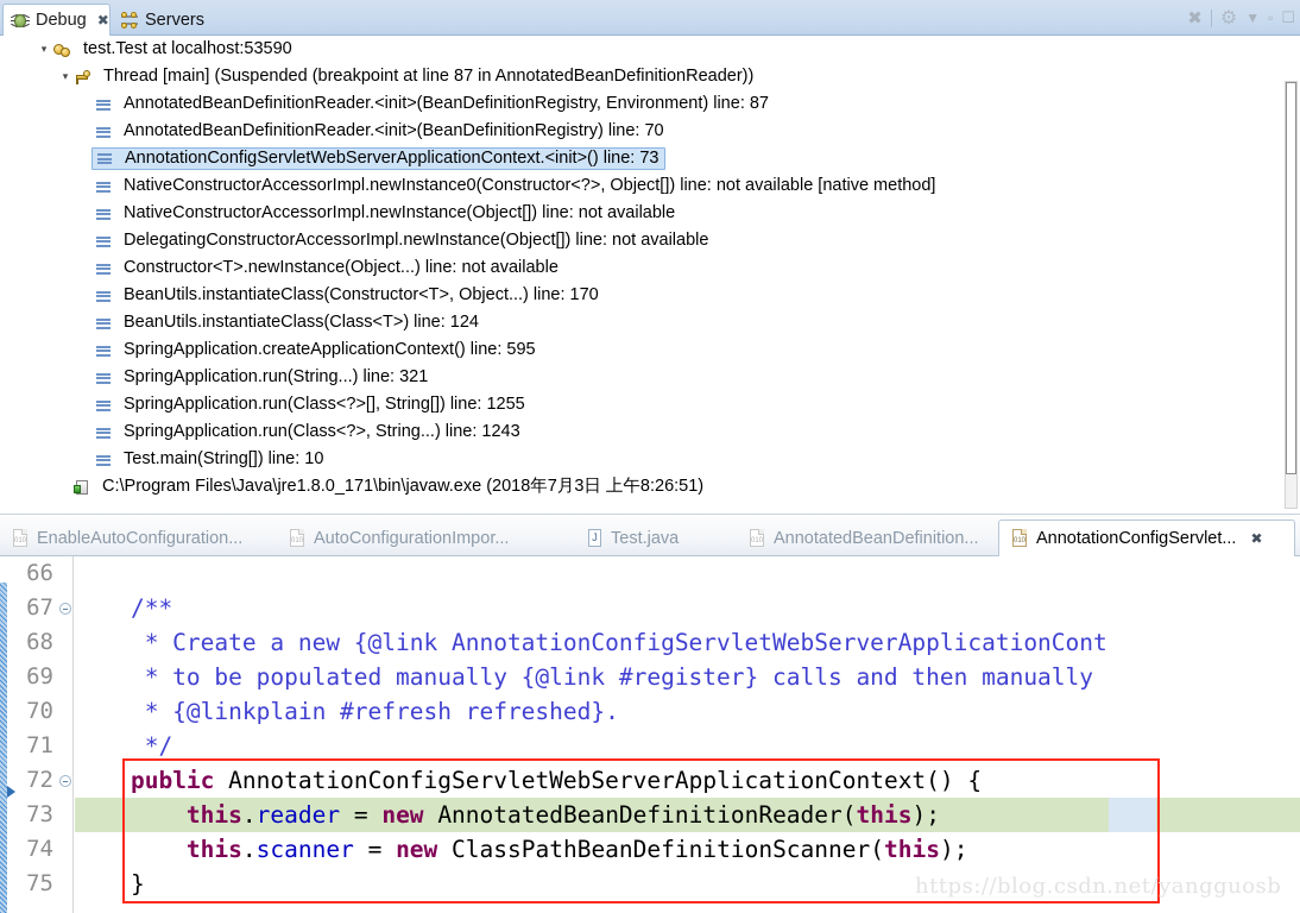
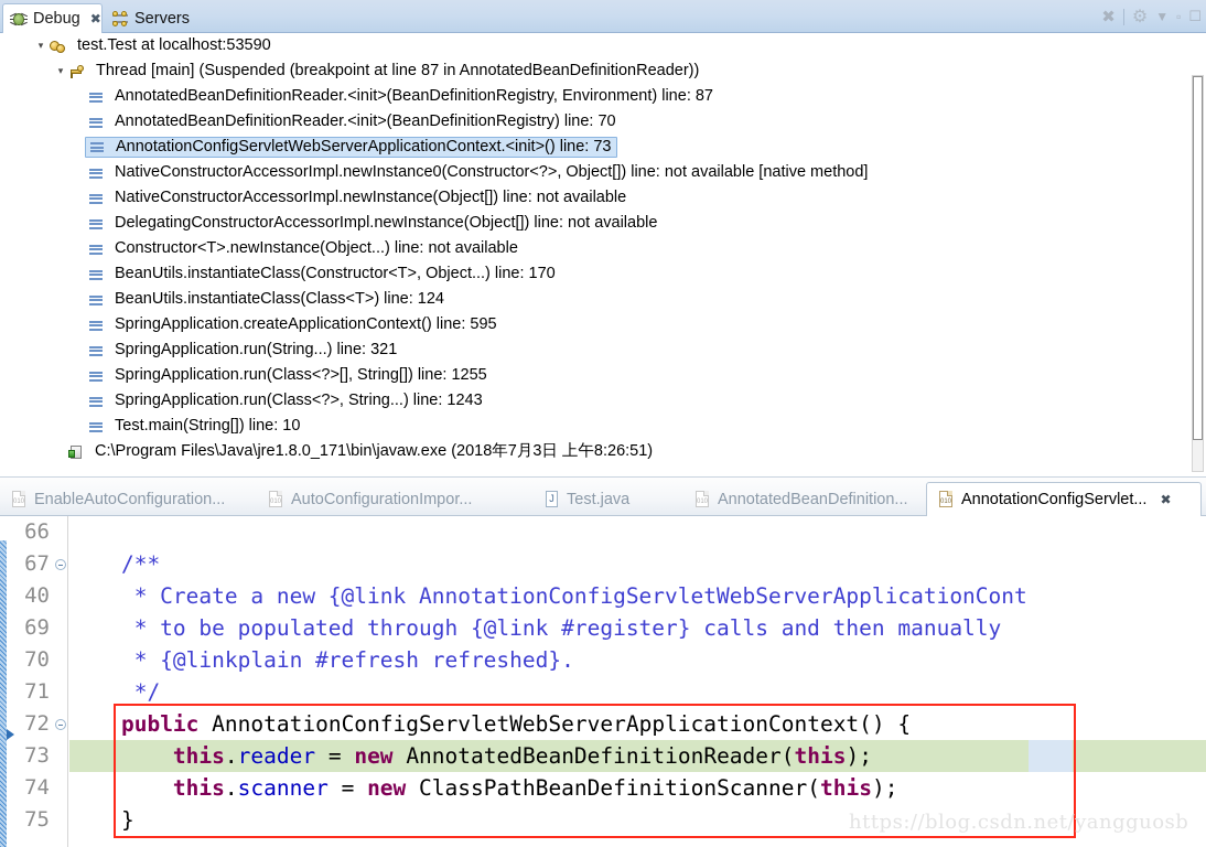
  Debug
  ✖
  Servers
  ✖
  ⚙
  ▼
  ▫
  ☐
  ▾
  test.Test at localhost:53590
  ▾
  Thread [main] (Suspended (breakpoint at line 87 in AnnotatedBeanDefinitionReader))
  AnnotatedBeanDefinitionReader.<init>(BeanDefinitionRegistry, Environment) line: 87
  AnnotatedBeanDefinitionReader.<init>(BeanDefinitionRegistry) line: 70
  AnnotationConfigServletWebServerApplicationContext.<init>() line: 73
  NativeConstructorAccessorImpl.newInstance0(Constructor<?>, Object[]) line: not available [native method]
  NativeConstructorAccessorImpl.newInstance(Object[]) line: not available
  DelegatingConstructorAccessorImpl.newInstance(Object[]) line: not available
  Constructor<T>.newInstance(Object...) line: not available
  BeanUtils.instantiateClass(Constructor<T>, Object...) line: 170
  BeanUtils.instantiateClass(Class<T>) line: 124
  SpringApplication.createApplicationContext() line: 595
  SpringApplication.run(String...) line: 321
  SpringApplication.run(Class<?>[], String[]) line: 1255
  SpringApplication.run(Class<?>, String...) line: 1243
  Test.main(String[]) line: 10
  C:\Program Files\Java\jre1.8.0_171\bin\javaw.exe (2018年7月3日 上午8:26:51)
  EnableAutoConfiguration...
  AutoConfigurationImpor...
  J
  Test.java
  AnnotatedBeanDefinition...
  AnnotationConfigServlet...
  ✖
  66
  67
- 68
+ 40
  69
  70
  71
  72
  73
  74
  75
  /**
  * Create a new {@link AnnotationConfigServletWebServerApplicationCont
- * to be populated manually {@link #register} calls and then manually
+ * to be populated through {@link #register} calls and then manually
  * {@linkplain #refresh refreshed}.
  */
  public AnnotationConfigServletWebServerApplicationContext() {
  this.reader = new AnnotatedBeanDefinitionReader(this);
  this.scanner = new ClassPathBeanDefinitionScanner(this);
  }
  https://blog.csdn.net/yangguosb
